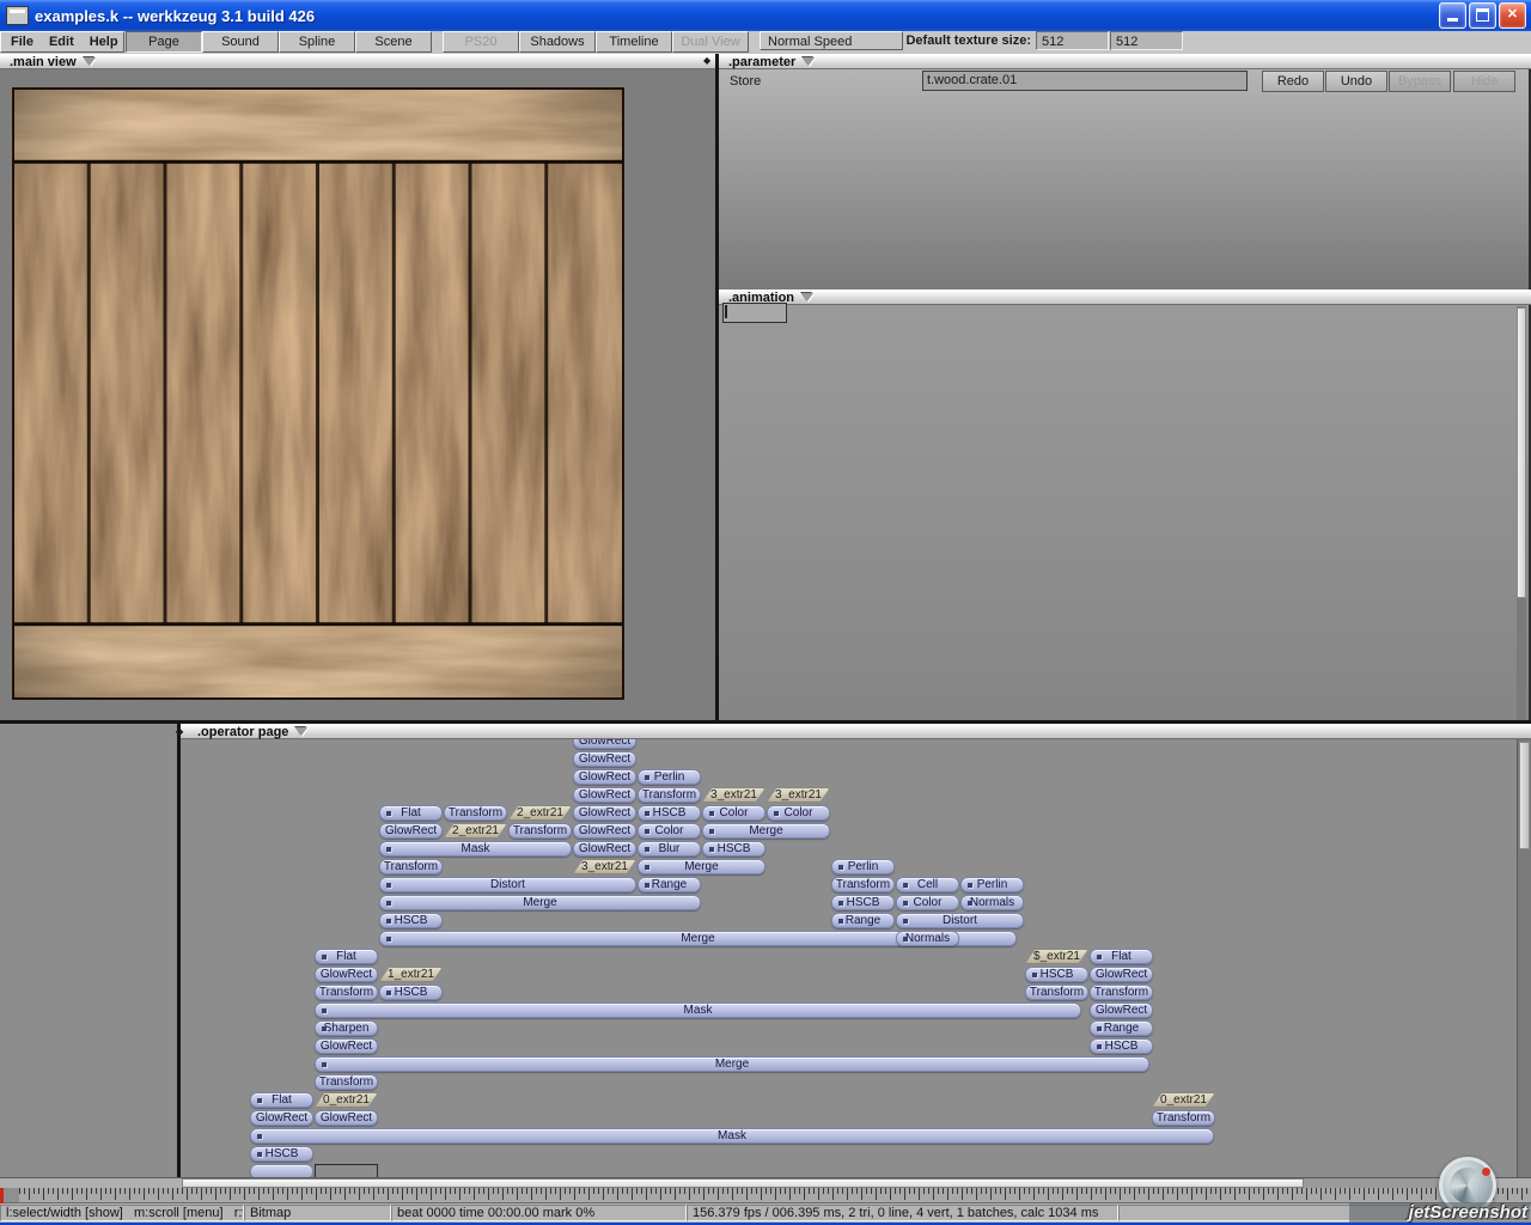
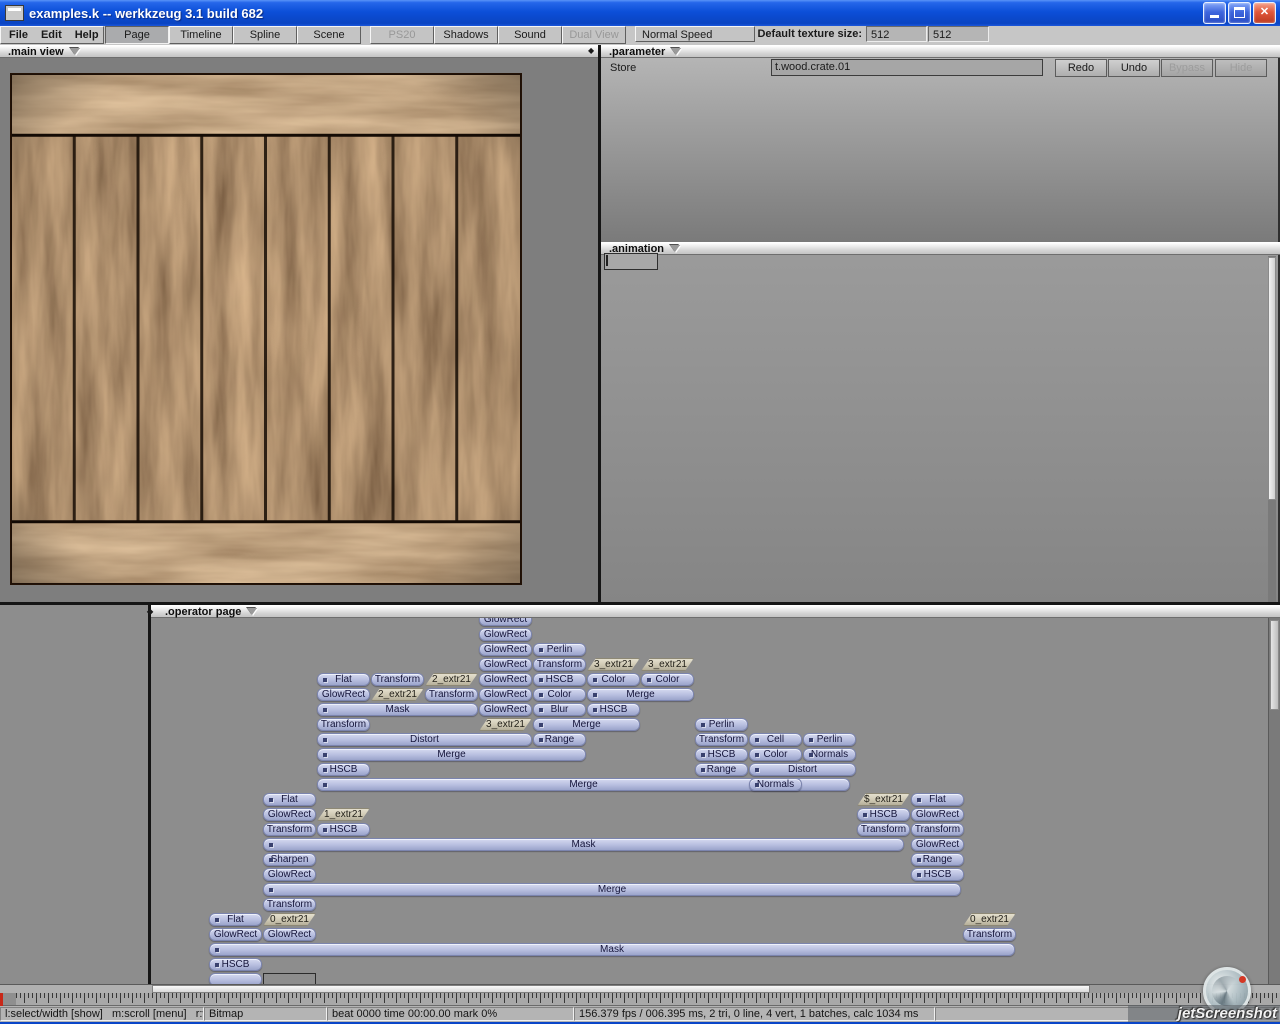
- examples.k -- werkkzeug 3.1 build 426
+ examples.k -- werkkzeug 3.1 build 682
  ✕
  File
  Edit
  Help
  Page
- Sound
+ Timeline
  Spline
  Scene
  PS20
  Shadows
- Timeline
+ Sound
  Dual View
  Normal Speed
  Default texture size:
  512
  512
  .main view
  ◆
  .parameter
  Store
  t.wood.crate.01
  Redo
  Undo
  Bypass
  Hide
  .animation
  ◆
  .operator page
  GlowRect
  GlowRect
  GlowRect
  Perlin
  GlowRect
  Transform
  3_extr21
  3_extr21
  Flat
  Transform
  2_extr21
  GlowRect
  HSCB
  Color
  Color
  GlowRect
  2_extr21
  Transform
  GlowRect
  Color
  Merge
  Mask
  GlowRect
  Blur
  HSCB
  Transform
  3_extr21
  Merge
  Perlin
  Distort
  Range
  Transform
  Cell
  Perlin
  Merge
  HSCB
  Color
  Normals
  HSCB
  Range
  Distort
  Merge
  Normals
  Flat
  $_extr21
  Flat
  GlowRect
  1_extr21
  HSCB
  GlowRect
  Transform
  HSCB
  Transform
  Transform
  Mask
  GlowRect
  Sharpen
  Range
  GlowRect
  HSCB
  Merge
  Transform
  Flat
  0_extr21
  0_extr21
  GlowRect
  GlowRect
  Transform
  Mask
  HSCB
  l:select/width [show] m:scroll [menu] r:
  Bitmap
  beat 0000 time 00:00.00 mark 0%
  156.379 fps / 006.395 ms, 2 tri, 0 line, 4 vert, 1 batches, calc 1034 ms
  jetScreenshot
